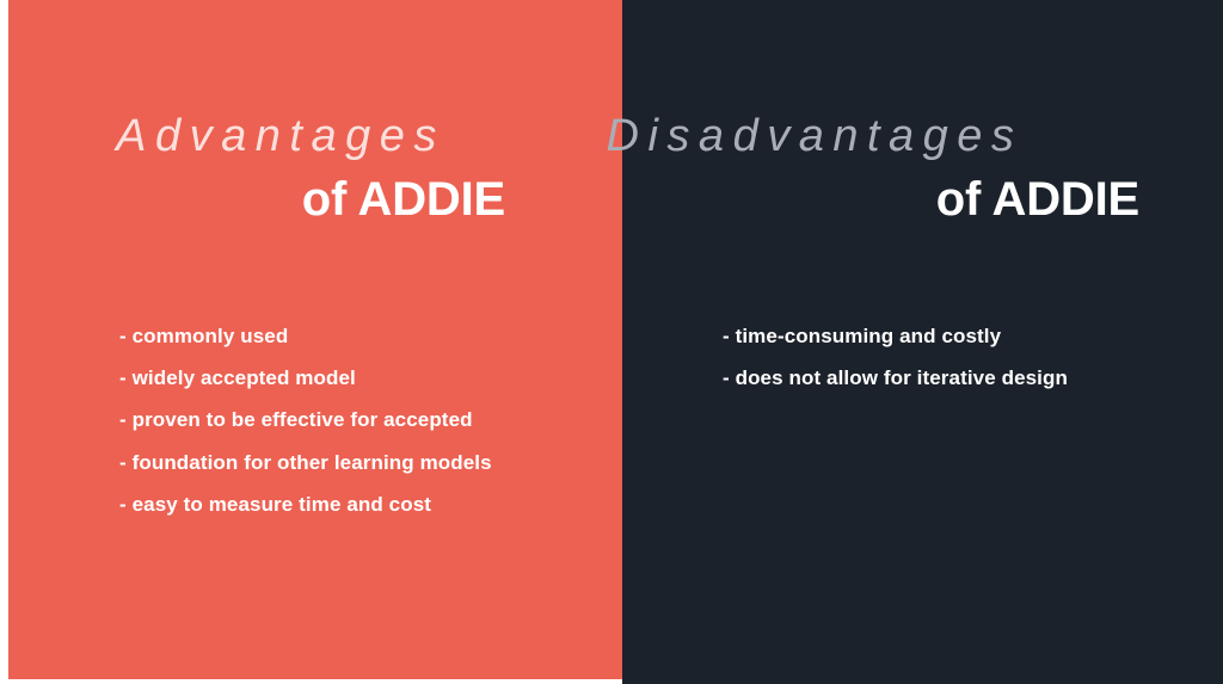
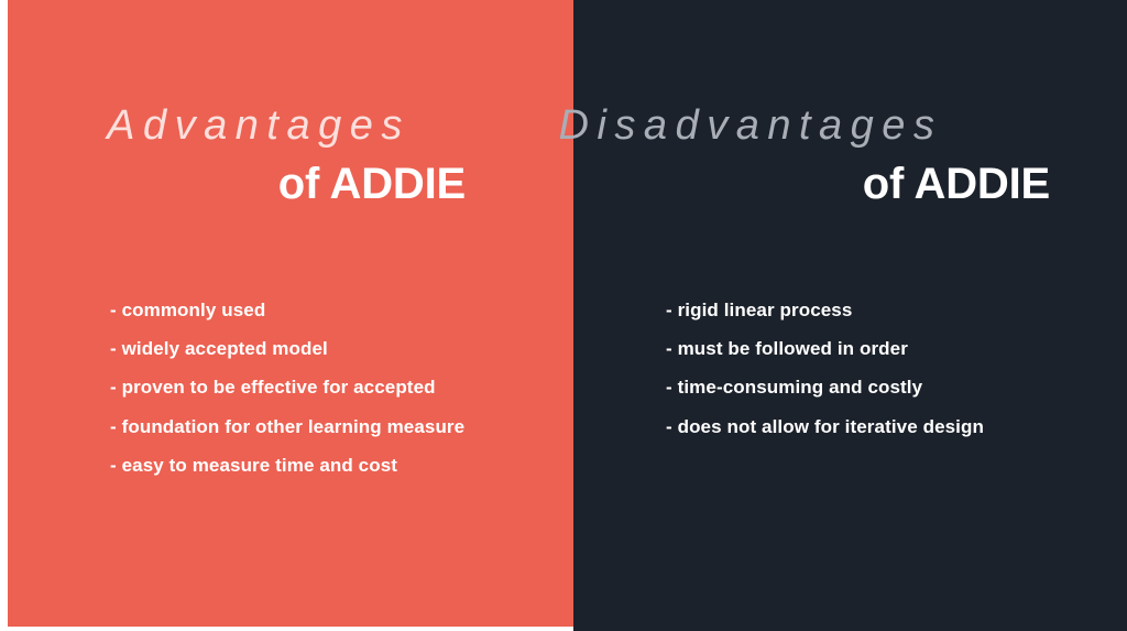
  Advantages
  of ADDIE
  - commonly used
  - widely accepted model
  - proven to be effective for accepted
- - foundation for other learning models
+ - foundation for other learning measure
  - easy to measure time and cost
  Disadvantages
  of ADDIE
+ - rigid linear process
+ - must be followed in order
  - time-consuming and costly
  - does not allow for iterative design
